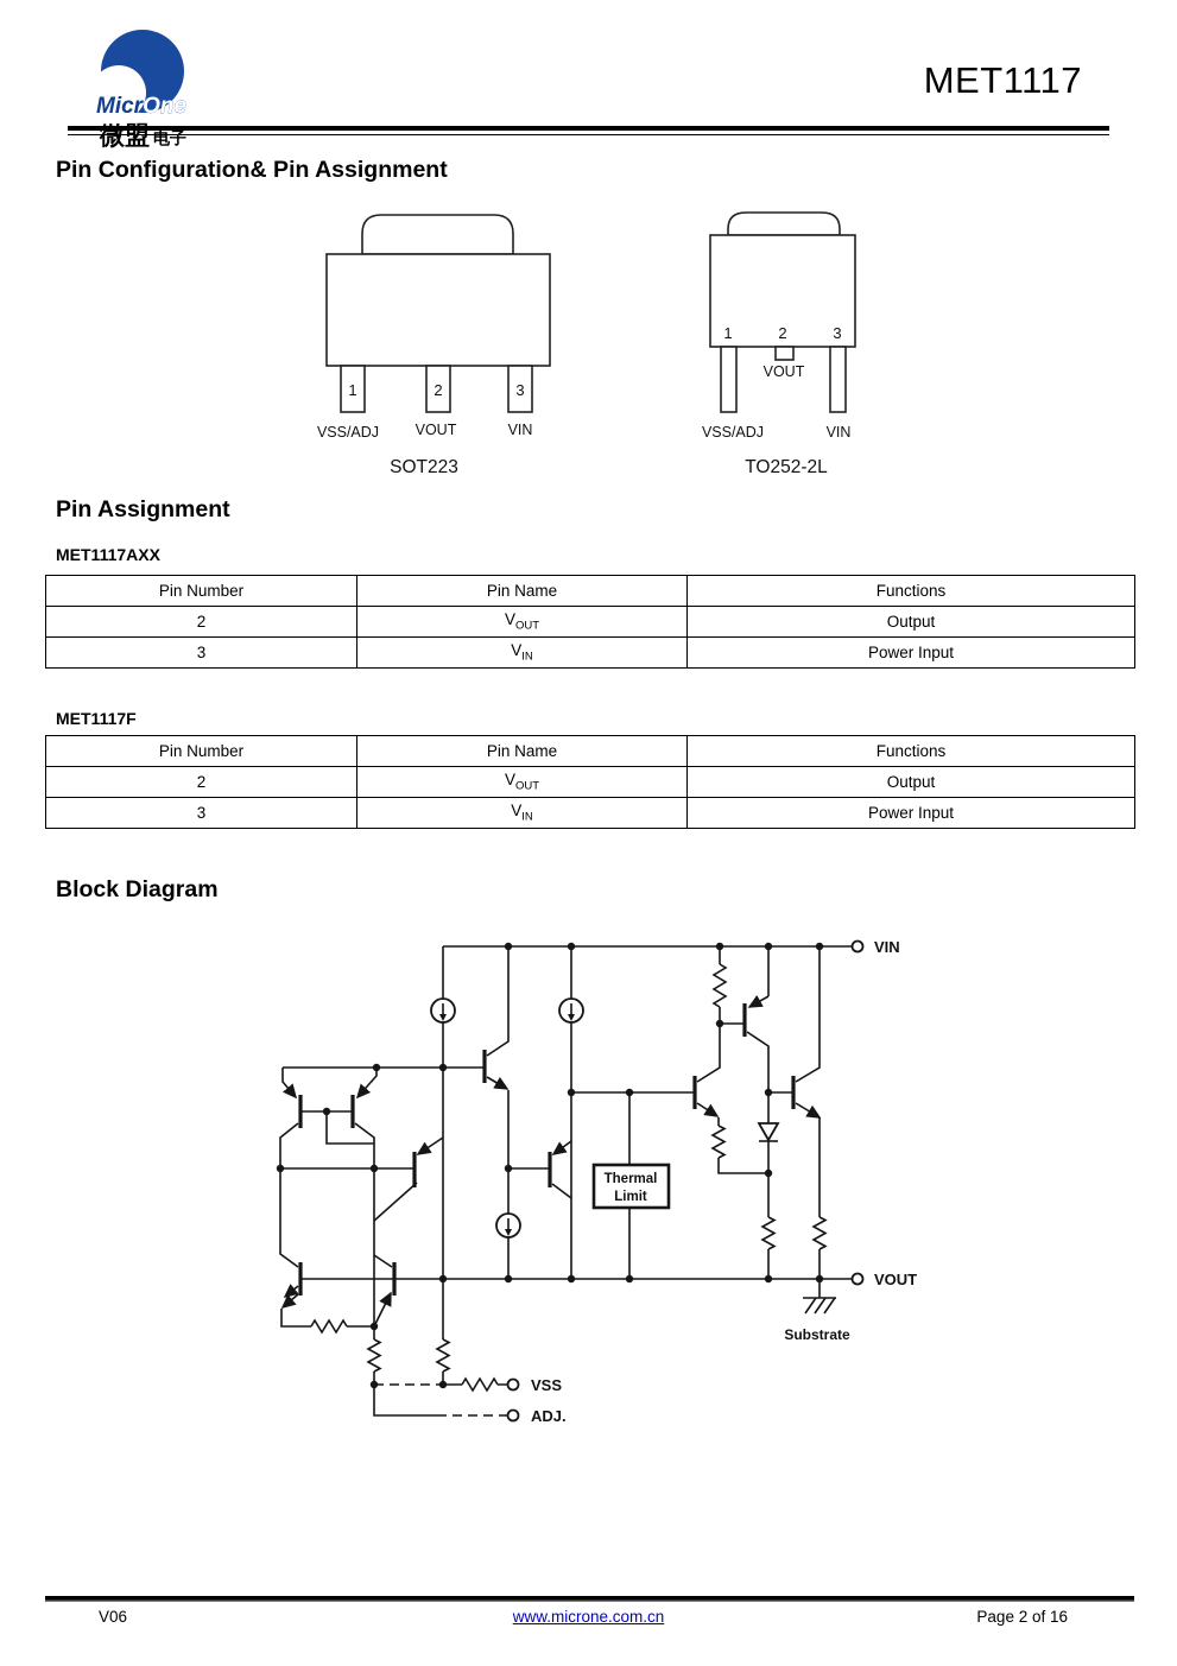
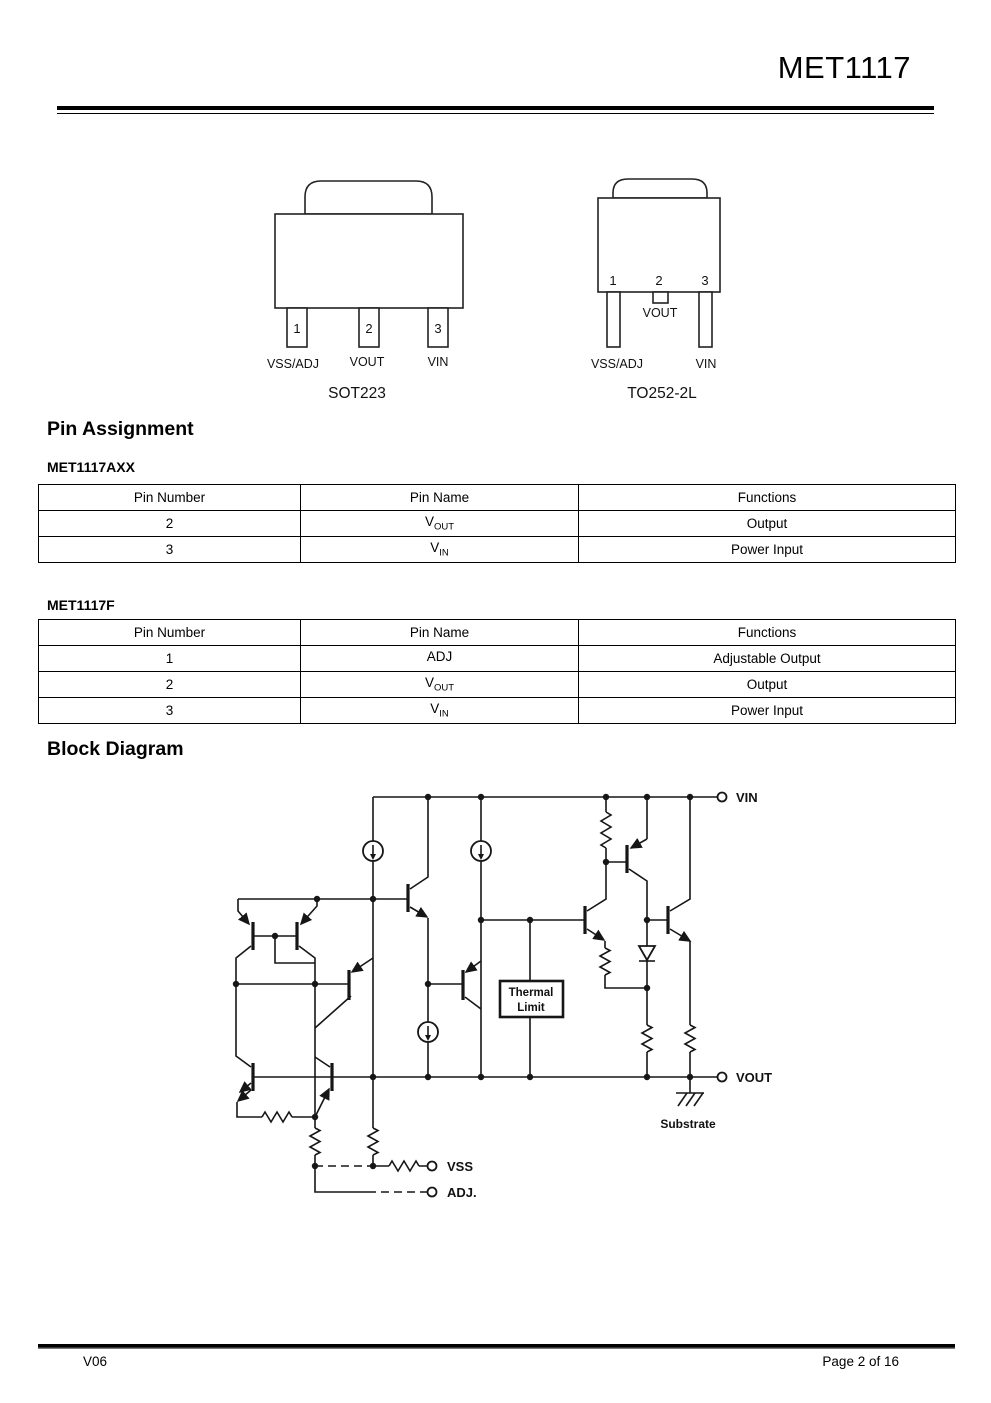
- MicrOne
- 微盟 电子
  MET1117
- Pin Configuration& Pin Assignment
  1
  2
  3
  VSS/ADJ
  VOUT
  VIN
  SOT223
  1
  2
  3
  VOUT
  VSS/ADJ
  VIN
  TO252-2L
  Pin Assignment
  MET1117AXX
  Pin Number	Pin Name	Functions
  2	VOUT	Output
  3	VIN	Power Input
  MET1117F
  Pin Number	Pin Name	Functions
+ 1	ADJ	Adjustable Output
  2	VOUT	Output
  3	VIN	Power Input
  Block Diagram
  Thermal
  Limit
  Substrate
  VIN
  VOUT
  VSS
  ADJ.
  V06
- www.microne.com.cn
  Page 2 of 16
